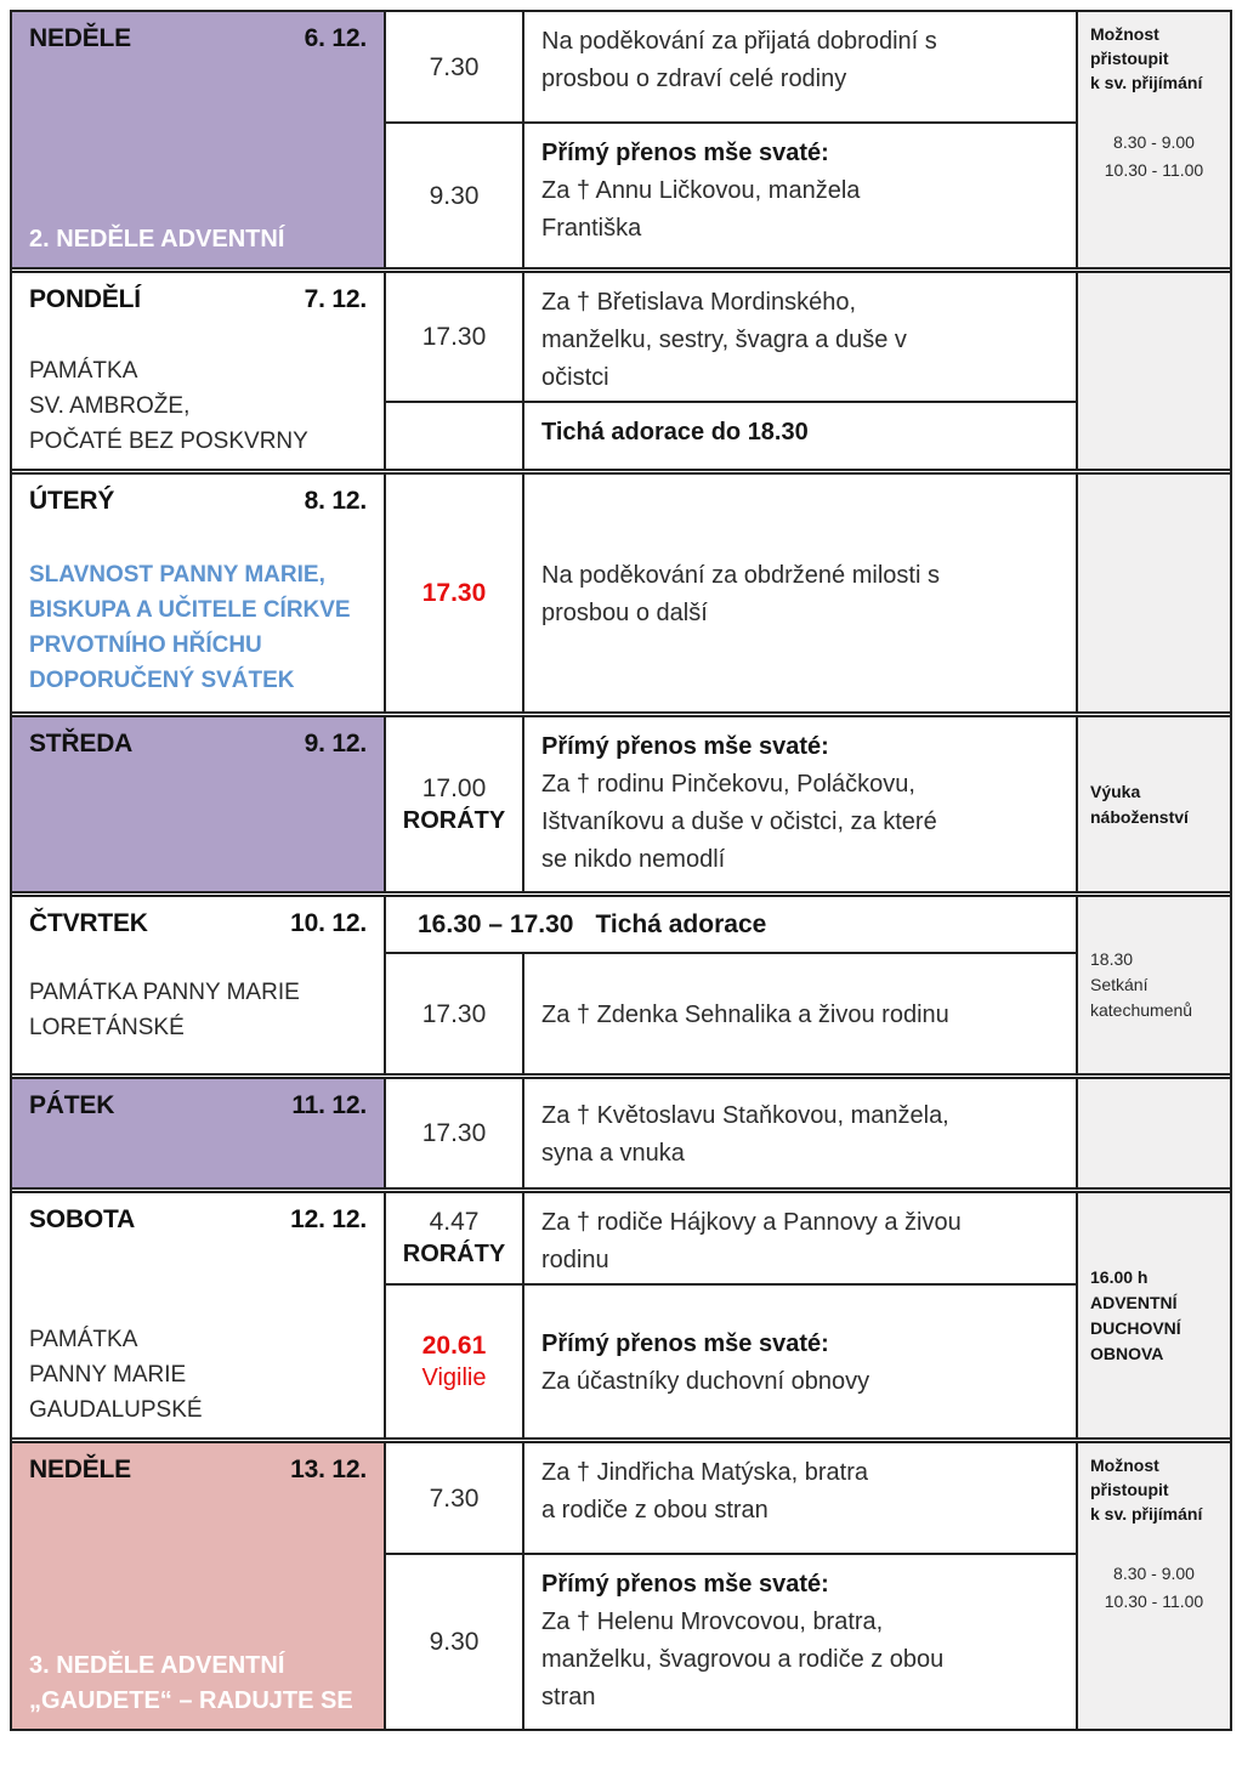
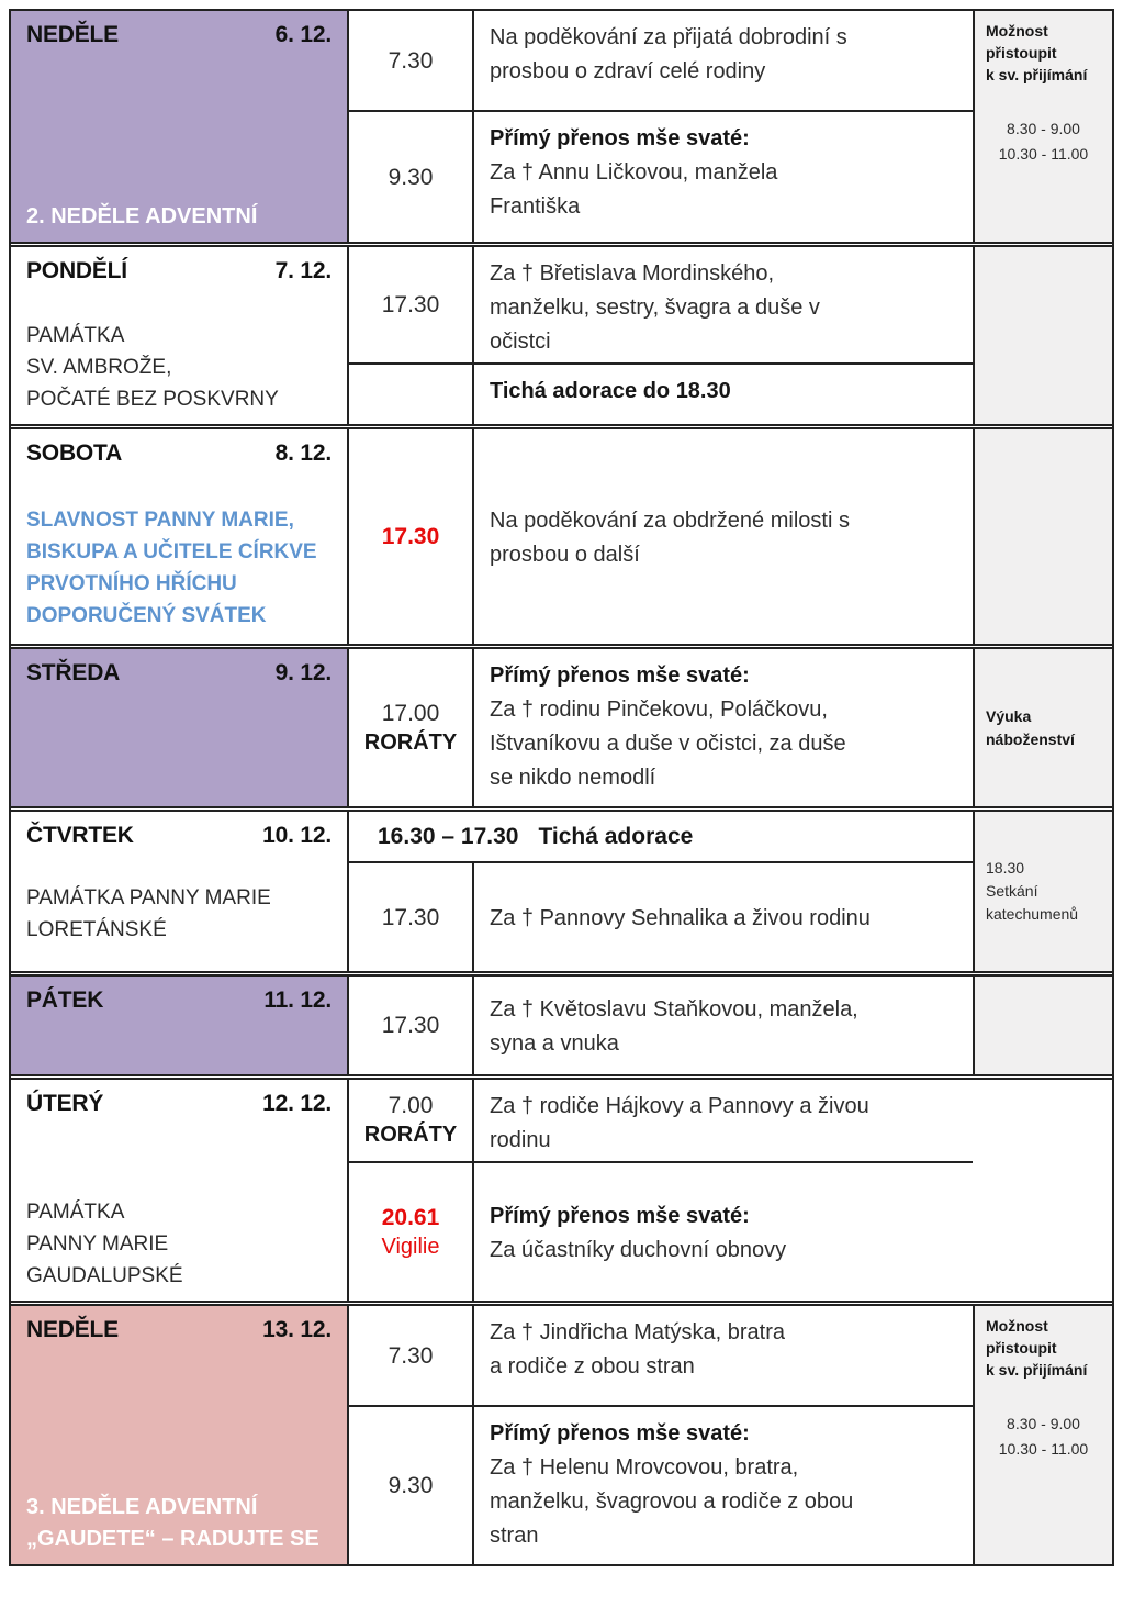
  NEDĚLE
  6. 12.
  2. NEDĚLE ADVENTNÍ
  7.30
  Na poděkování za přijatá dobrodiní s
  prosbou o zdraví celé rodiny
  9.30
  Přímý přenos mše svaté:
  Za † Annu Ličkovou, manžela
  Františka
  Možnost
  přistoupit
  k sv. přijímání
  8.30 - 9.00
  10.30 - 11.00
  PONDĚLÍ
  7. 12.
  PAMÁTKA
  SV. AMBROŽE,
  POČATÉ BEZ POSKVRNY
  17.30
  Za † Břetislava Mordinského,
  manželku, sestry, švagra a duše v
  očistci
  Tichá adorace do 18.30
- ÚTERÝ
+ SOBOTA
  8. 12.
  SLAVNOST PANNY MARIE,
  BISKUPA A UČITELE CÍRKVE
  PRVOTNÍHO HŘÍCHU
  DOPORUČENÝ SVÁTEK
  17.30
  Na poděkování za obdržené milosti s
  prosbou o další
  STŘEDA
  9. 12.
  17.00
  RORÁTY
  Přímý přenos mše svaté:
  Za † rodinu Pinčekovu, Poláčkovu,
- Ištvaníkovu a duše v očistci, za které
+ Ištvaníkovu a duše v očistci, za duše
  se nikdo nemodlí
  Výuka
  náboženství
  ČTVRTEK
  10. 12.
  PAMÁTKA PANNY MARIE
  LORETÁNSKÉ
  16.30 – 17.30
  Tichá adorace
  17.30
- Za † Zdenka Sehnalika a živou rodinu
+ Za † Pannovy Sehnalika a živou rodinu
  18.30
  Setkání
  katechumenů
  PÁTEK
  11. 12.
  17.30
  Za † Květoslavu Staňkovou, manžela,
  syna a vnuka
- SOBOTA
+ ÚTERÝ
  12. 12.
  PAMÁTKA
  PANNY MARIE
  GAUDALUPSKÉ
- 4.47
+ 7.00
  RORÁTY
  Za † rodiče Hájkovy a Pannovy a živou
  rodinu
  20.61
  Vigilie
  Přímý přenos mše svaté:
  Za účastníky duchovní obnovy
- 16.00 h
- ADVENTNÍ
- DUCHOVNÍ
- OBNOVA
  NEDĚLE
  13. 12.
  3. NEDĚLE ADVENTNÍ
  „GAUDETE“ – RADUJTE SE
  7.30
  Za † Jindřicha Matýska, bratra
  a rodiče z obou stran
  9.30
  Přímý přenos mše svaté:
  Za † Helenu Mrovcovou, bratra,
  manželku, švagrovou a rodiče z obou
  stran
  Možnost
  přistoupit
  k sv. přijímání
  8.30 - 9.00
  10.30 - 11.00
